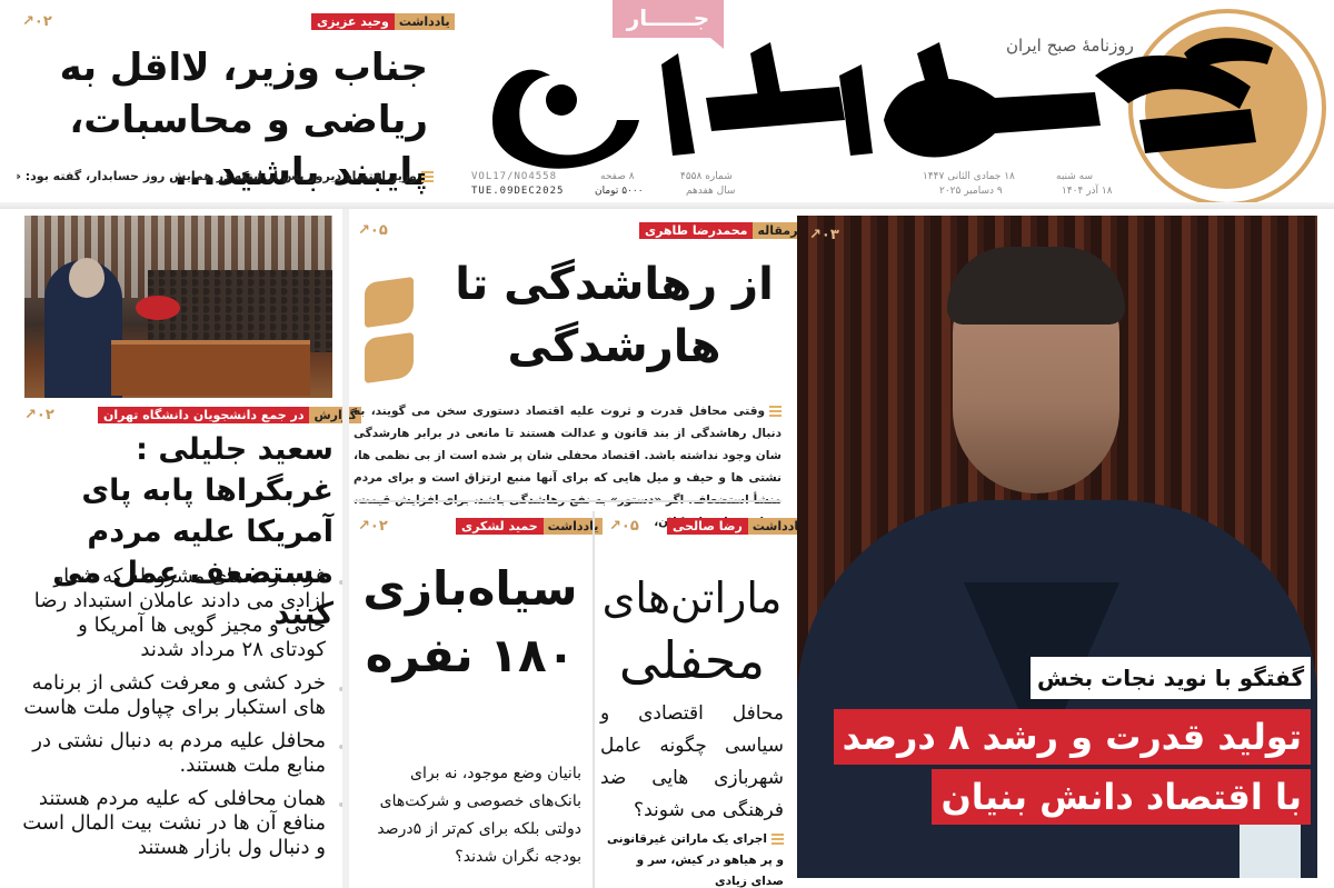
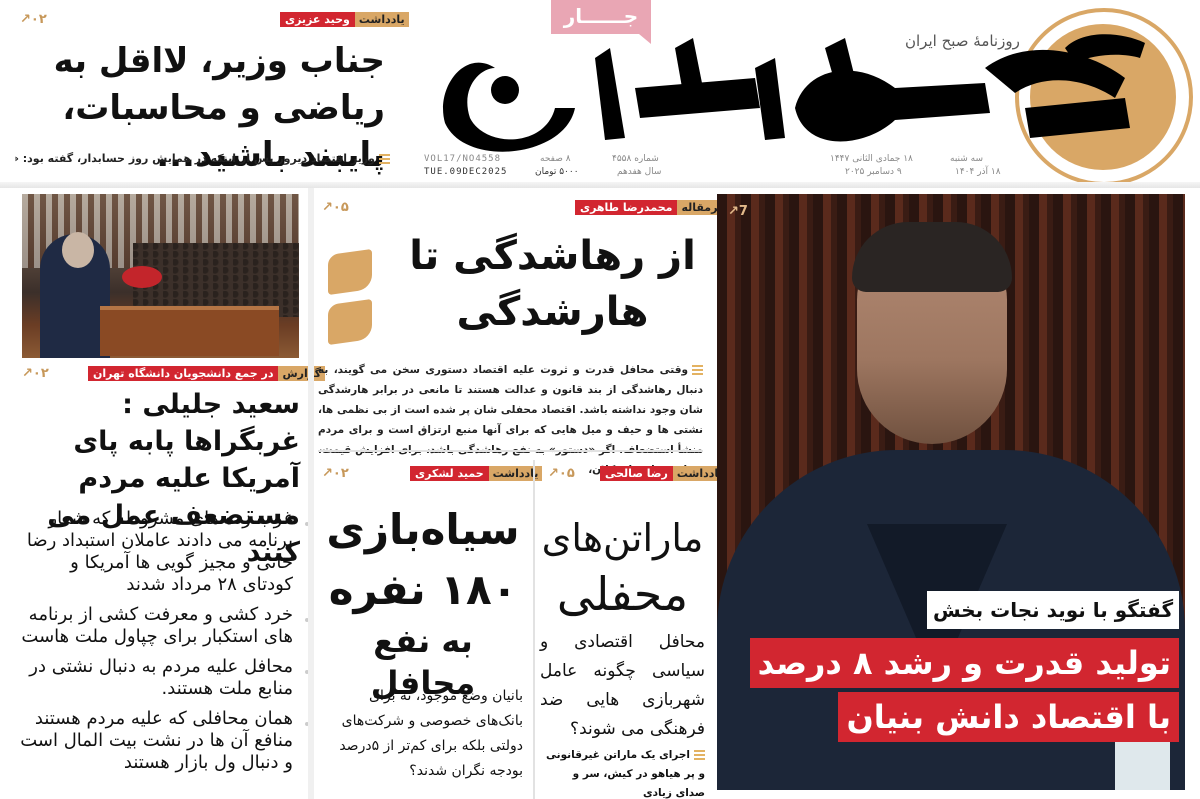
  روزنامهٔ صبح ایران
  جــــــار
  سه شنبه
  ۱۸ آذر ۱۴۰۴
  ۱۸ جمادی الثانی ۱۴۴۷
  ۹ دسامبر ۲۰۲۵
  شماره ۴۵۵۸
  سال هفدهم
  ۸ صفحه
  ۵۰۰۰ تومان
  VOL17/NO4558
  TUE.09DEC2025
  ↗۰۲
  یادداشت
  وحید عزیزی
  جناب وزیر، لااقل به ریاضی و محاسبات،ایبند باشید...
  وزیر اقتصاد دیروز پس از اینکه در همایش روز حسابدار، گفته بود: «
  ↗۰۲
  گارش
  در جمع دانشجویان دانشگاه تهران
  سعید جلیلی : غربگراها پابه پای آمریکا علیه مردم
- غرب زده های مشروطه که شعار ازادی می دادند عاملان استبداد رضا خانی و مجیز گویی ها آمریکا و کودتای ۲۸ مرداد شدند
+ غرب زده های مشروطه که شعار برنامه می دادند عاملان استبداد رضا خانی و مجیز گویی ها آمریکا و کودتای ۲۸ مرداد شدند
  خرد کشی و معرفت کشی از برنامه های استکبار برای چپاول ملت هاست
  محافل علیه مردم به دنبال نشتی در منابع ملت هستند.
  همان محافلی که علیه مردم هستند منافع آن ها در نشت بیت المال است و دنبال ول بازار هستند
  ↗۰۵
  رمقاله
  محمدرضا طاهری
  از رهاشدگی تا هارشدگی
  وقتی محافل قدرت و ثروت علیه اقتصاد دستوری سخن می گویند، به دنبال رهاشدگی از بند قانون و عدالت هستند تا مانعی در برابر هارشدگی شان وجود نداشته باشد. اقتصاد محفلی شان پر شده است از بی نظمی ها، نشتی ها و حیف و میل هایی که برای آنها منبع ارتزاق است و برای مردمن،
  ↗۰۲
  یدداشت
  حمید لشکری
  سیاه‌بازی
  ۱۸۰ نفره
+ به نفع محافل
  بانیان وضع موجود، نه برای بانک‌های خصوصی و شرکت‌های دولتی بلکه برای کمتر از ۵درصد بودجه نگران شدند؟
  ↗۰۵
  دداشت
  رضا صالحی
  ماراتن‌های
  محفلی
  محافل اقتصادی و سیاسی چگونه عامل شهربازی هایی ضد فرهنگی می شوند؟
  اجرای یک ماراتن غیرقانونی و پر هیاهو در کیش، سر و صدای زیادی
- ↗۰۳
+ ↗7
  گفتگو با نوید نجات بخش
  تولید قدرت و رشد ۸ درصد
  با اقتصاد دانش بنیان
